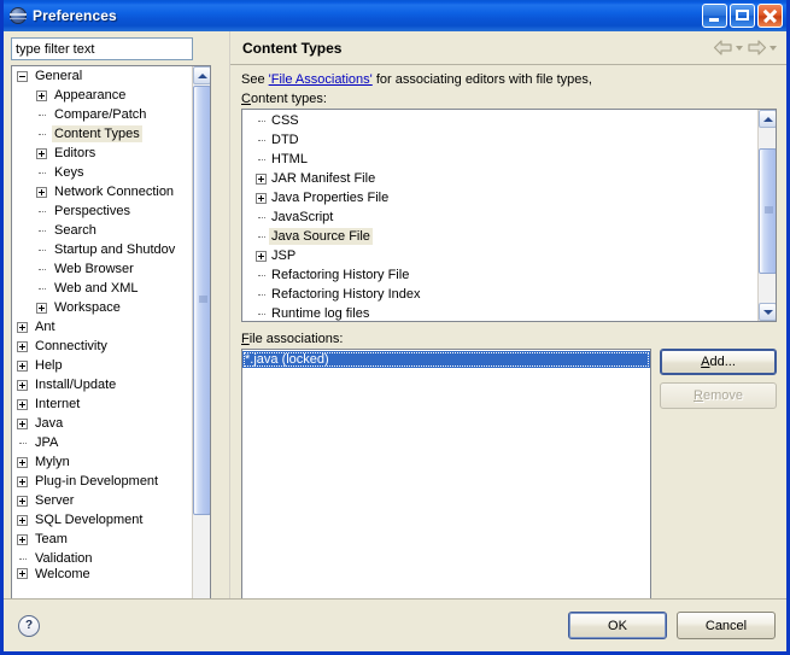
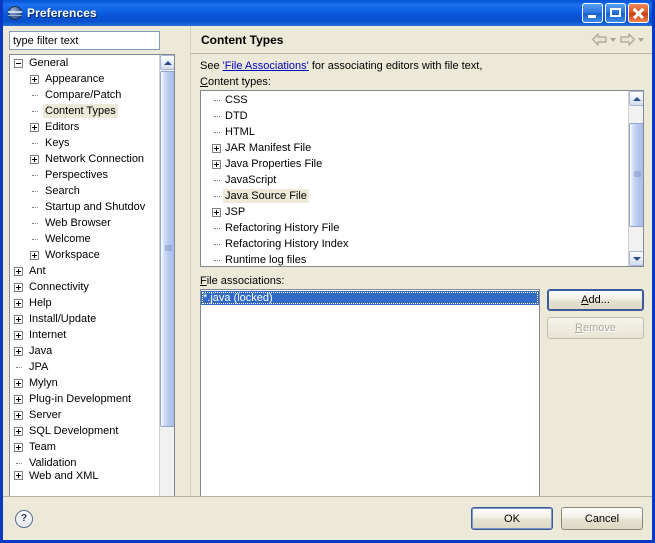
  Preferences
  type filter text
  General
  Appearance
  Compare/Patch
  Content Types
  Editors
  Keys
  Network Connection
  Perspectives
  Search
  Startup and Shutdov
  Web Browser
- Web and XML
+ Welcome
  Workspace
  Ant
  Connectivity
  Help
  Install/Update
  Internet
  Java
  JPA
  Mylyn
  Plug-in Development
  Server
  SQL Development
  Team
  Validation
- Welcome
+ Web and XML
  Content Types
- See 'File Associations' for associating editors with file types,
+ See 'File Associations' for associating editors with file text,
  Content types:
  CSS
  DTD
  HTML
  JAR Manifest File
  Java Properties File
  JavaScript
  Java Source File
  JSP
  Refactoring History File
  Refactoring History Index
  Runtime log files
  File associations:
  *.java (locked)
  Add...
  Remove
  ?
  OK
  Cancel
